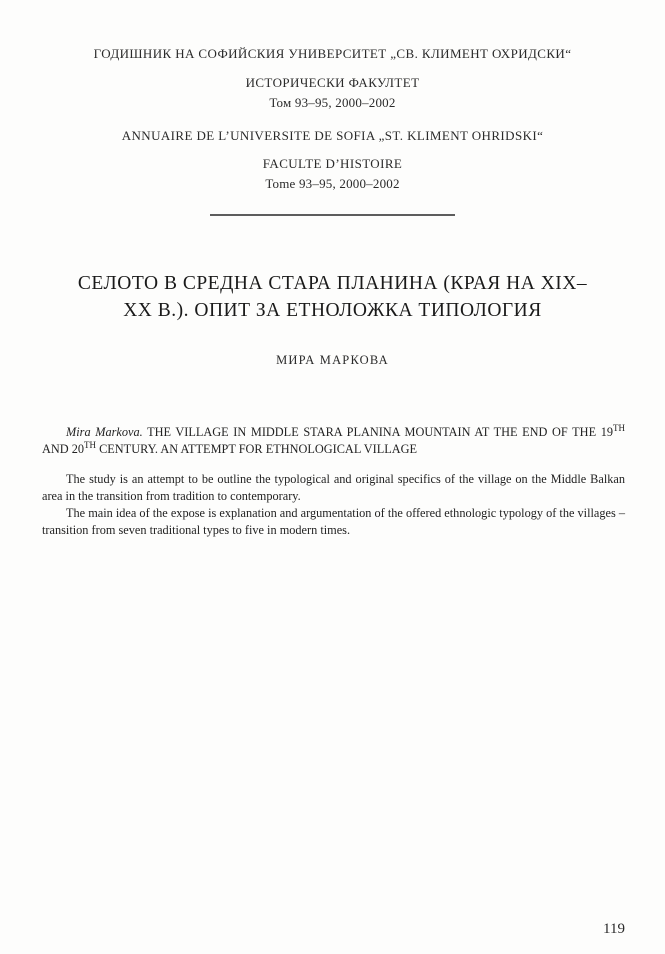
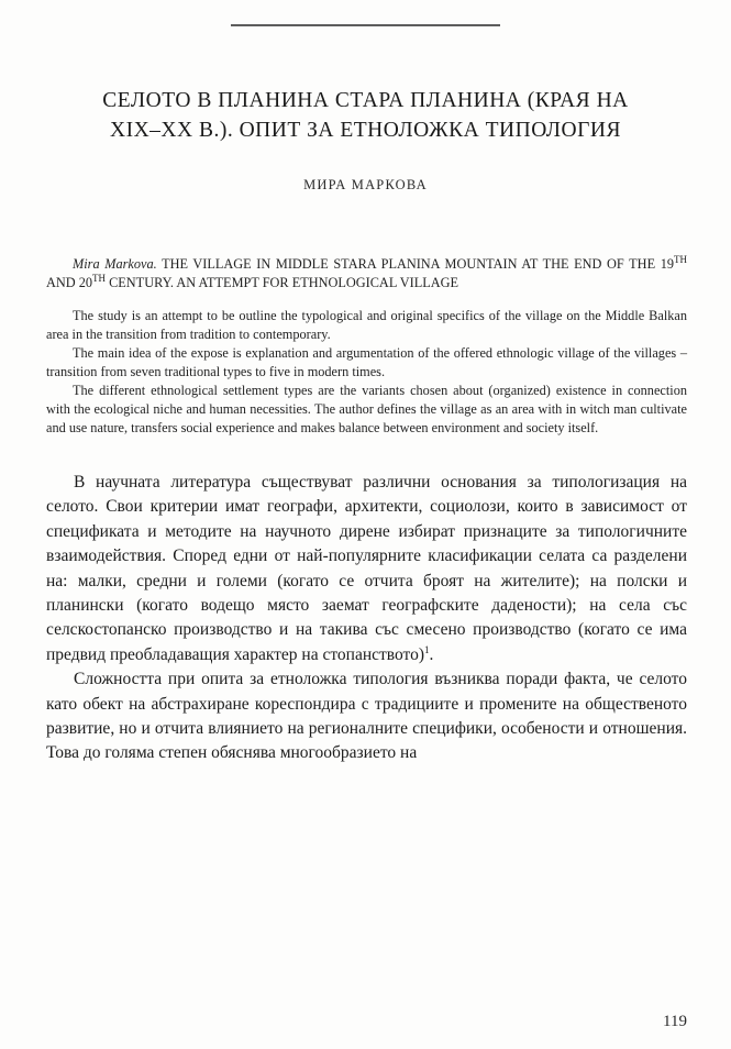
- ГОДИШНИК НА СОФИЙСКИЯ УНИВЕРСИТЕТ „СВ. КЛИМЕНТ ОХРИДСКИ“
- ИСТОРИЧЕСКИ ФАКУЛТЕТ
- Том 93–95, 2000–2002
- ANNUAIRE DE L’UNIVERSITE DE SOFIA „ST. KLIMENT OHRIDSKI“
- FACULTE D’HISTOIRE
- Tome 93–95, 2000–2002
- СЕЛОТО В СРЕДНА СТАРА ПЛАНИНА (КРАЯ НА XIX–XX В.). ОПИТ ЗА ЕТНОЛОЖКА ТИПОЛОГИЯ
+ СЕЛОТО В ПЛАНИНА СТАРА ПЛАНИНА (КРАЯ НА XIX–XX В.). ОПИТ ЗА ЕТНОЛОЖКА ТИПОЛОГИЯ
  МИРА МАРКОВА
  Mira Markova. THE VILLAGE IN MIDDLE STARA PLANINA MOUNTAIN AT THE END OF THE 19TH AND 20TH CENTURY. AN ATTEMPT FOR ETHNOLOGICAL VILLAGE
  The study is an attempt to be outline the typological and original specifics of the village on the Middle Balkan area in the transition from tradition to contemporary.
- The main idea of the expose is explanation and argumentation of the offered ethnologic typology of the villages – transition from seven traditional types to five in modern times.
+ The main idea of the expose is explanation and argumentation of the offered ethnologic village of the villages – transition from seven traditional types to five in modern times.
+ The different ethnological settlement types are the variants chosen about (organized) existence in connection with the ecological niche and human necessities. The author defines the village as an area with in witch man cultivate and use nature, transfers social experience and makes balance between environment and society itself.
+ В научната литература съществуват различни основания за типологизация на селото. Свои критерии имат географи, архитекти, социолози, които в зависимост от спецификата и методите на научното дирене избират признаците за типологичните взаимодействия. Според едни от най-популярните класификации селата са разделени на: малки, средни и големи (когато се отчита броят на жителите); на полски и планински (когато водещо място заемат географските дадености); на села със селскостопанско производство и на такива със смесено производство (когато се има предвид преобладаващия характер на стопанството)1.
+ Сложността при опита за етноложка типология възниква поради факта, че селото като обект на абстрахиране кореспондира с традициите и промените на общественото развитие, но и отчита влиянието на регионалните специфики, особености и отношения. Това до голяма степен обяснява многообразието на
  119
